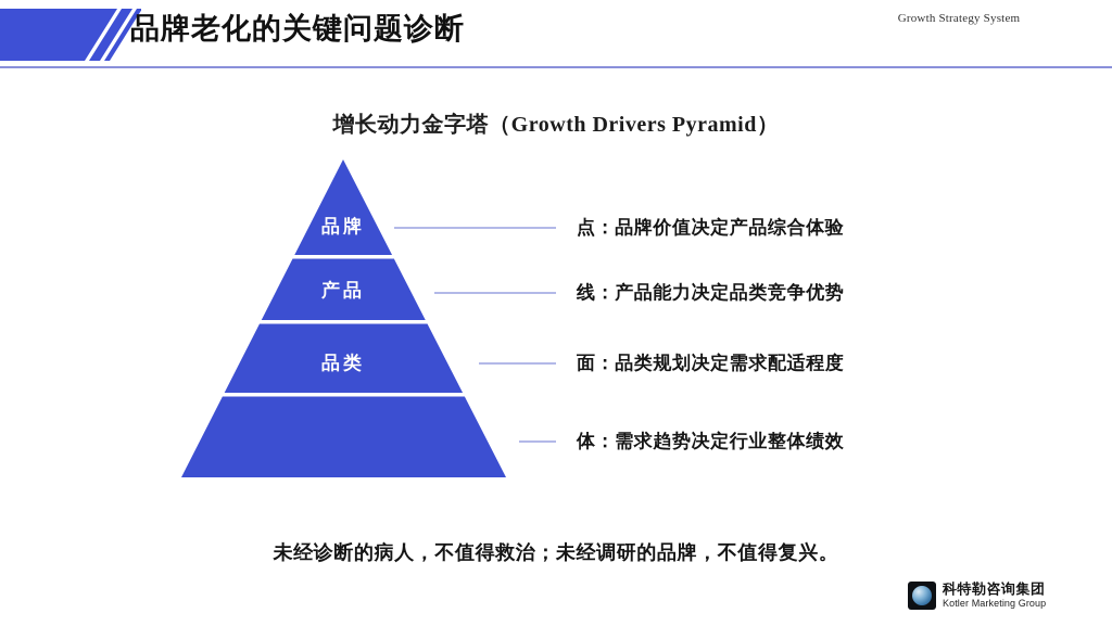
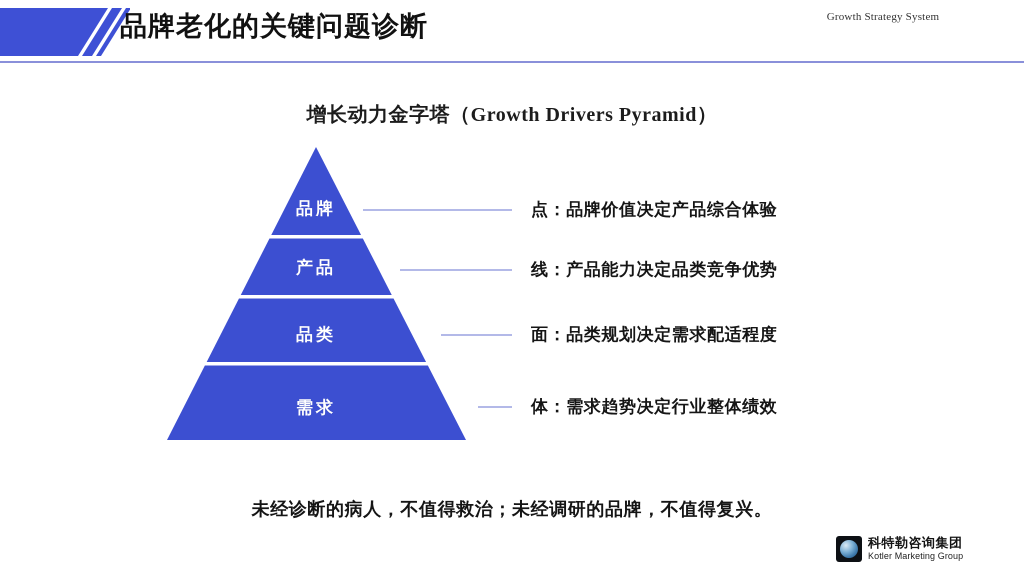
  品牌老化的关键问题诊断
  Growth Strategy System
  增长动力金字塔（Growth Drivers Pyramid）
  品牌
  产品
  品类
+ 需求
  点：品牌价值决定产品综合体验
  线：产品能力决定品类竞争优势
  面：品类规划决定需求配适程度
  体：需求趋势决定行业整体绩效
  未经诊断的病人，不值得救治；未经调研的品牌，不值得复兴。
  科特勒咨询集团
  Kotler Marketing Group
